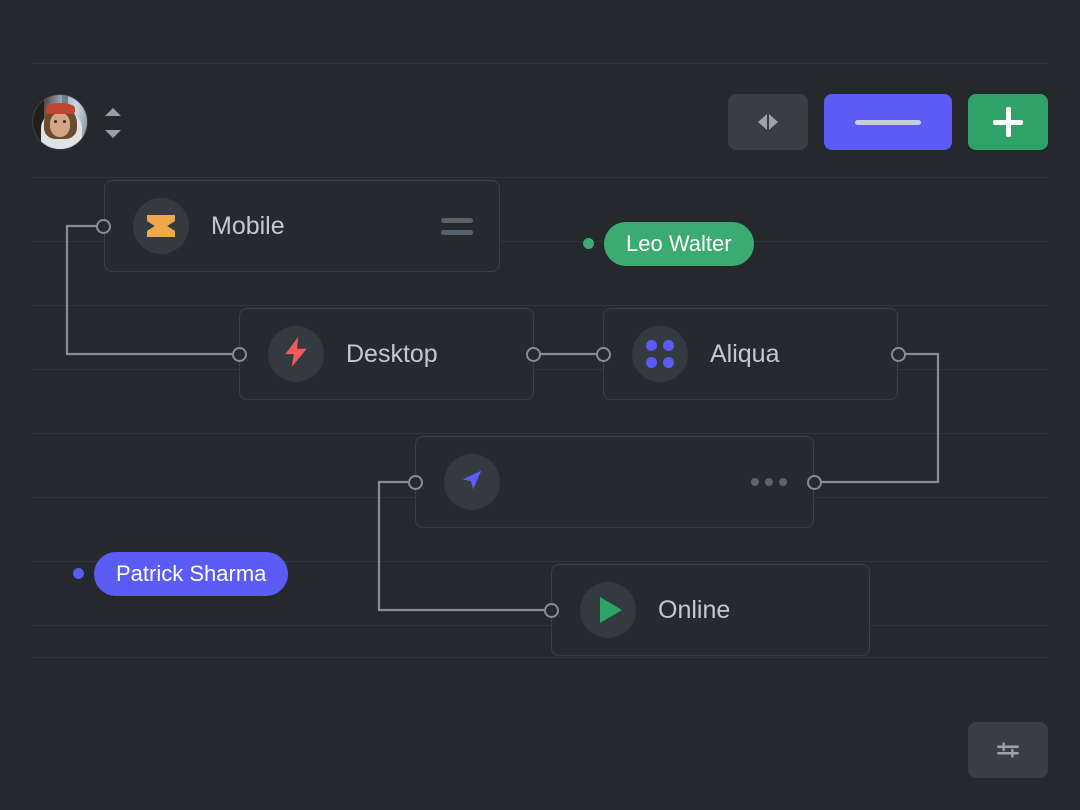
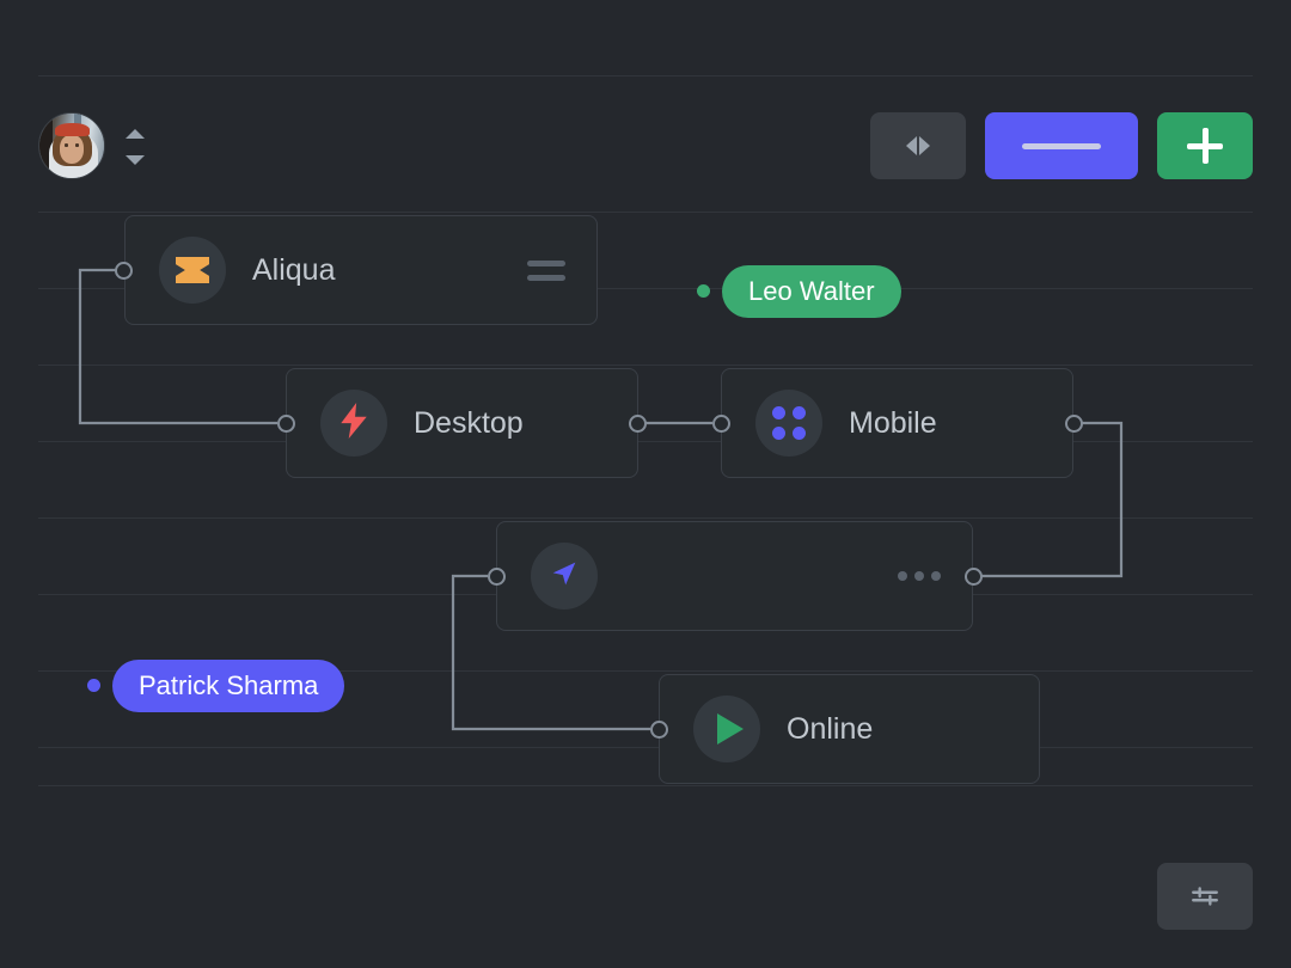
- Mobile
+ Aliqua
  Desktop
- Aliqua
+ Mobile
  Online
  Leo Walter
  Patrick Sharma
